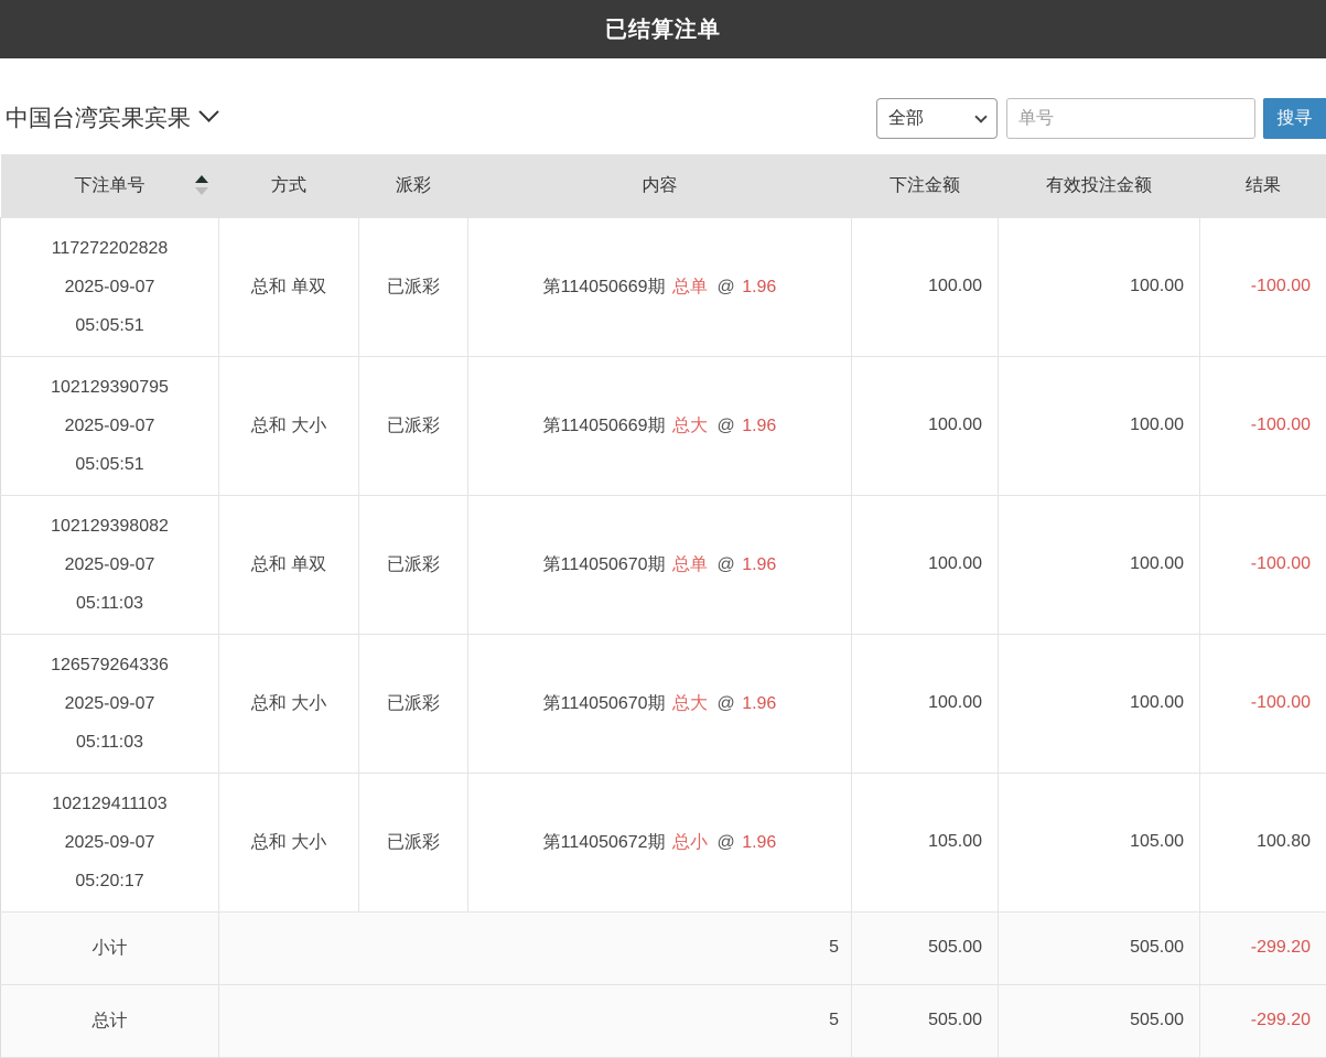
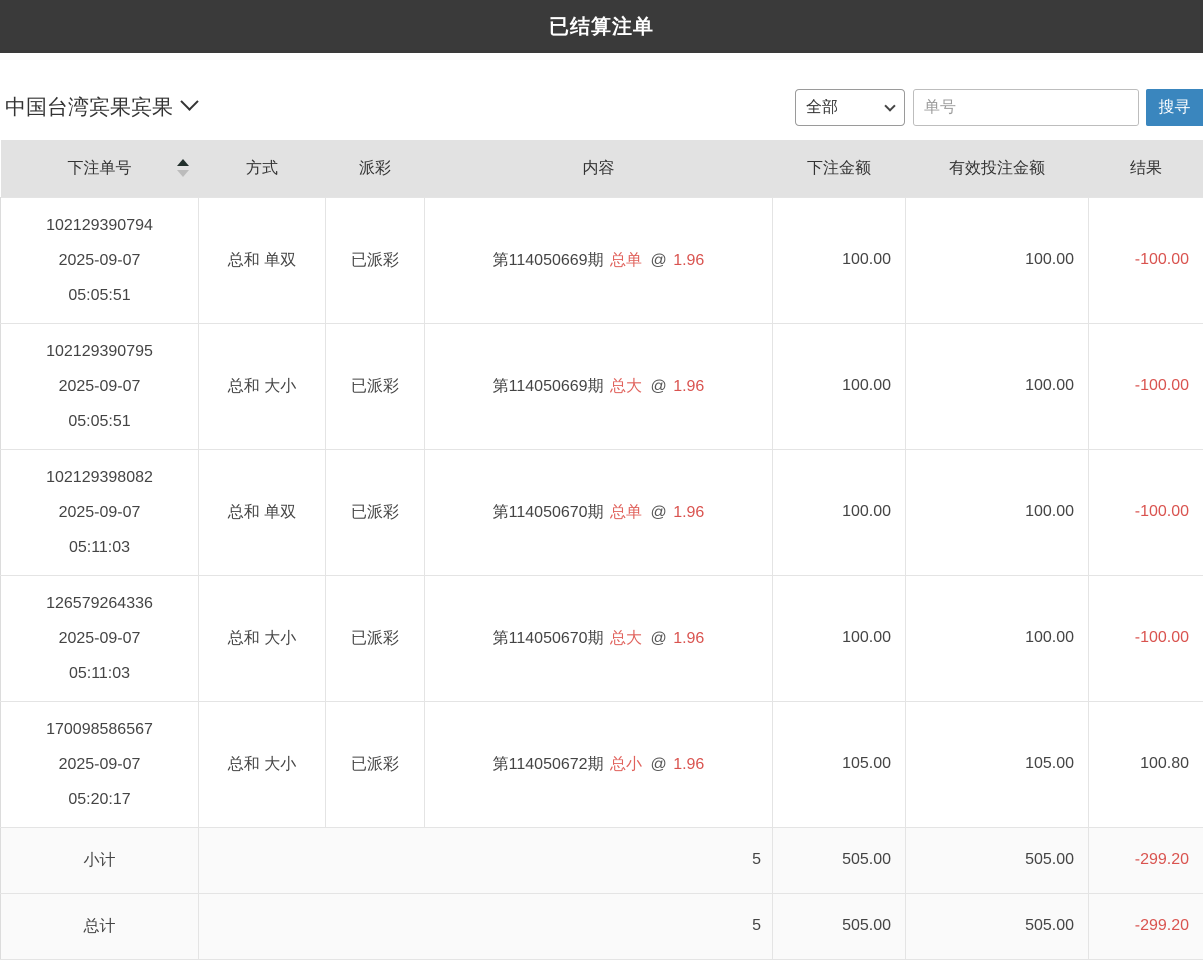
  已结算注单
  中国台湾宾果宾果
  全部
  单号
  搜寻
  下注单号	方式	派彩	内容	下注金额	有效投注金额	结果
- 1172722028282025-09-0705:05:51	总和 单双	已派彩	第114050669期 总单 @ 1.96	100.00	100.00	-100.00
+ 1021293907942025-09-0705:05:51	总和 单双	已派彩	第114050669期 总单 @ 1.96	100.00	100.00	-100.00
  1021293907952025-09-0705:05:51	总和 大小	已派彩	第114050669期 总大 @ 1.96	100.00	100.00	-100.00
  1021293980822025-09-0705:11:03	总和 单双	已派彩	第114050670期 总单 @ 1.96	100.00	100.00	-100.00
  1265792643362025-09-0705:11:03	总和 大小	已派彩	第114050670期 总大 @ 1.96	100.00	100.00	-100.00
- 1021294111032025-09-0705:20:17	总和 大小	已派彩	第114050672期 总小 @ 1.96	105.00	105.00	100.80
+ 1700985865672025-09-0705:20:17	总和 大小	已派彩	第114050672期 总小 @ 1.96	105.00	105.00	100.80
  小计	5	505.00	505.00	-299.20
  总计	5	505.00	505.00	-299.20
